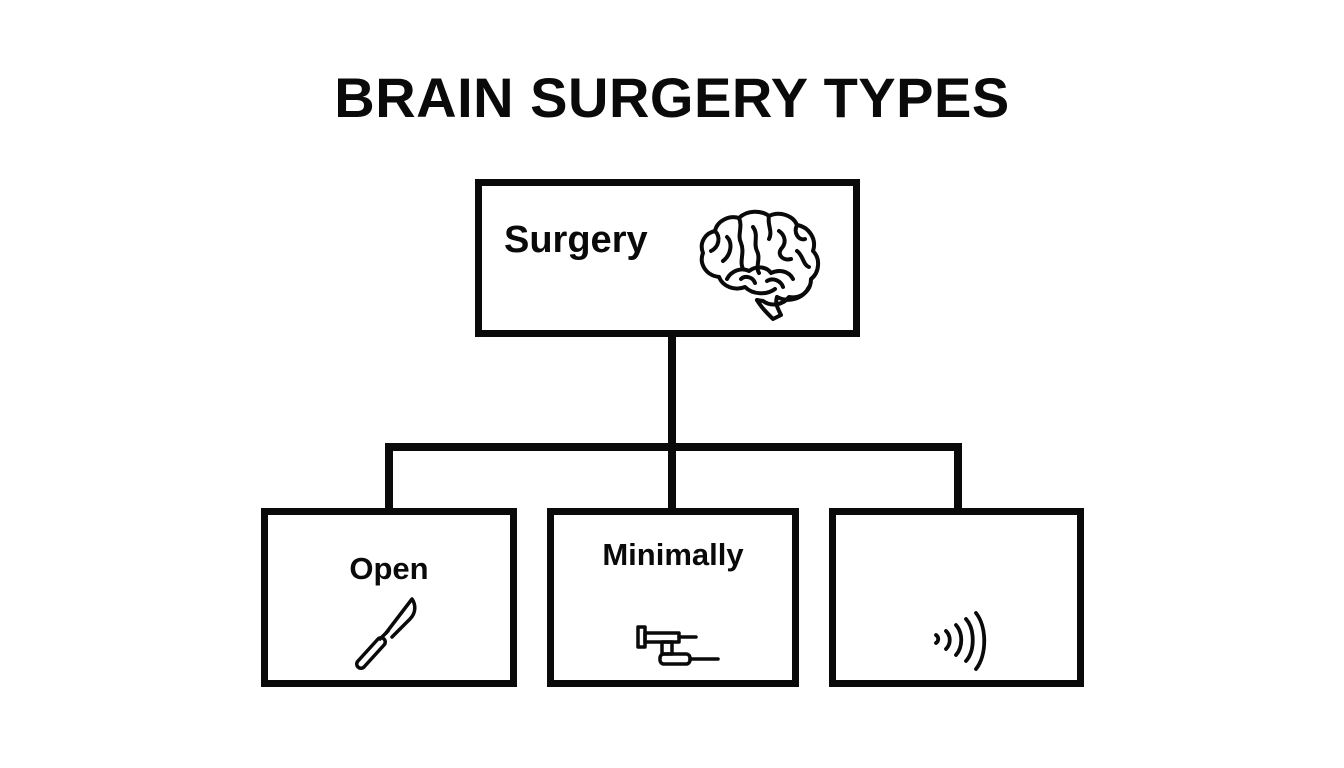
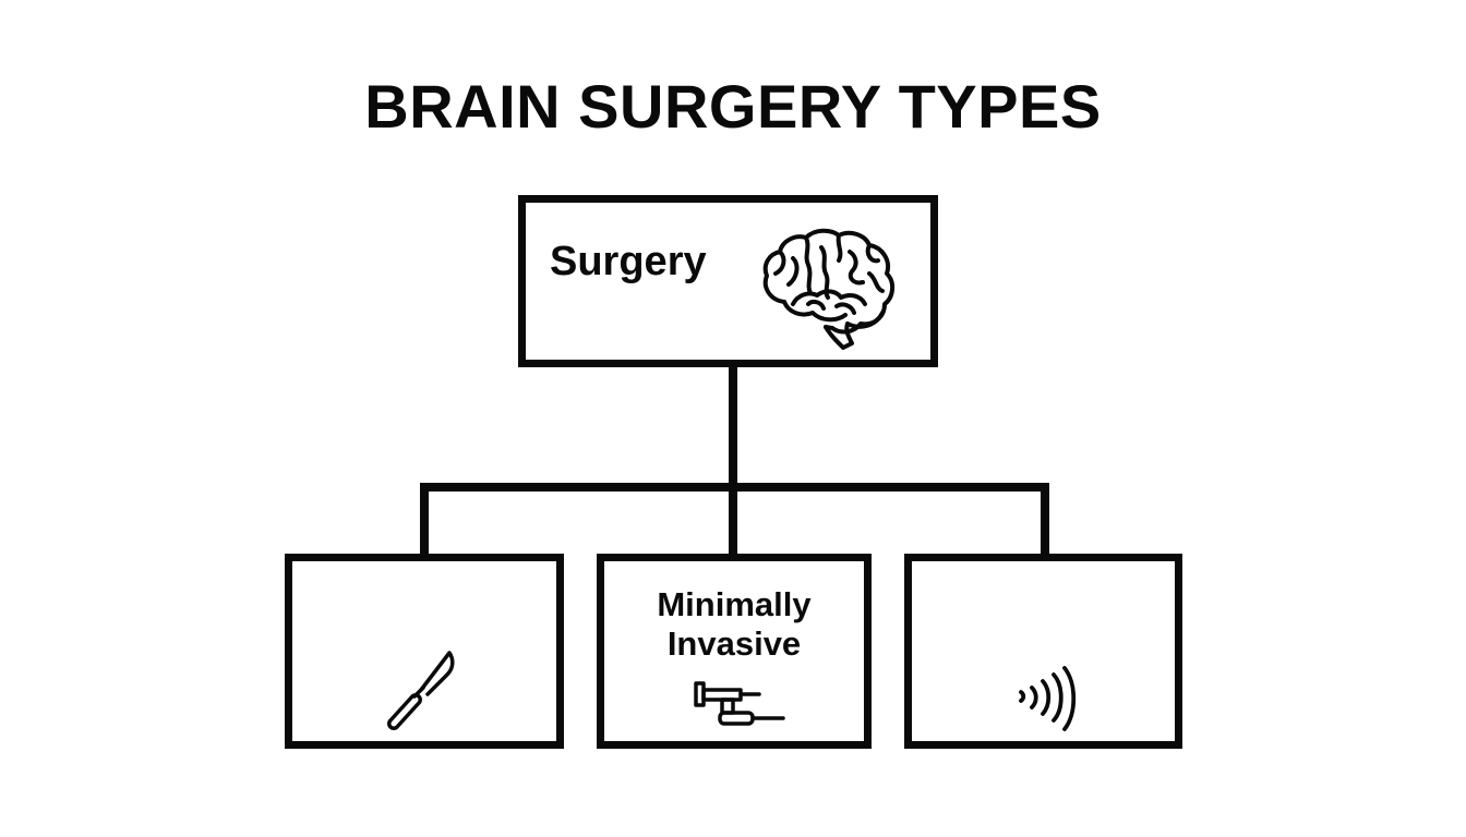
  BRAIN SURGERY TYPES
  Surgery
- Open
  Minimally
+ Invasive
